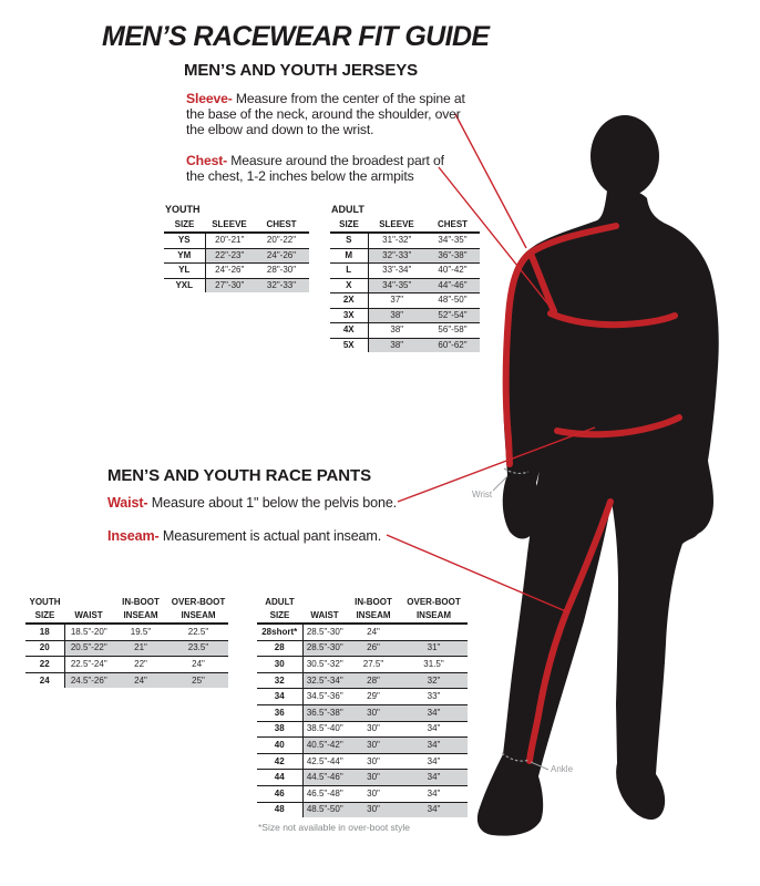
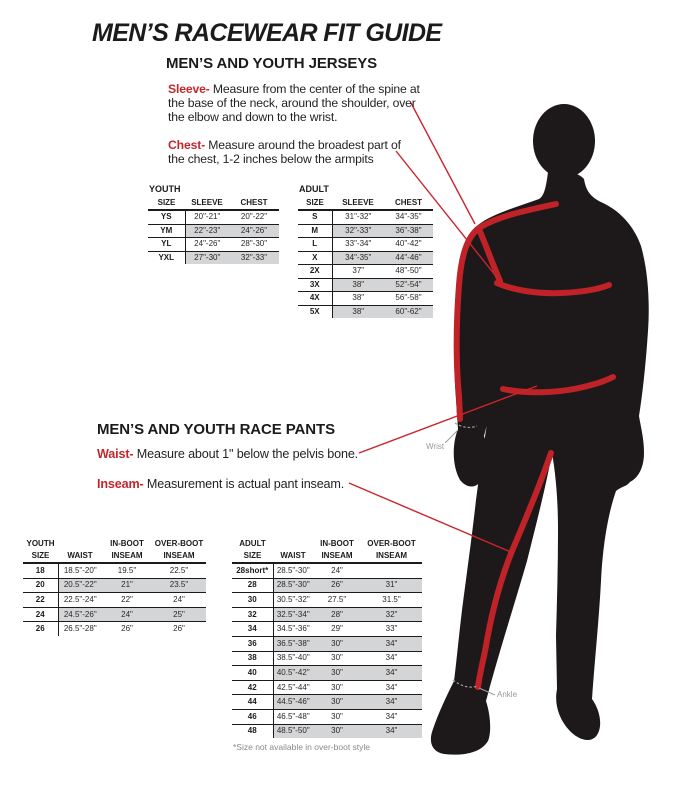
  MEN’S RACEWEAR FIT GUIDE
  MEN’S AND YOUTH JERSEYS
  Sleeve- Measure from the center of the spine at the base of the neck, around the shoulder, over the elbow and down to the wrist.
  Chest- Measure around the broadest part of the chest, 1-2 inches below the armpits
  YOUTH
  SIZE	SLEEVE	CHEST
  YS	20"-21"	20"-22"
  YM	22"-23"	24"-26"
  YL	24"-26"	28"-30"
  YXL	27"-30"	32"-33"
  ADULT
  SIZE	SLEEVE	CHEST
  S	31"-32"	34"-35"
  M	32"-33"	36"-38"
  L	33"-34"	40"-42"
  X	34"-35"	44"-46"
  2X	37"	48"-50"
  3X	38"	52"-54"
  4X	38"	56"-58"
  5X	38"	60"-62"
  MEN’S AND YOUTH RACE PANTS
  Waist- Measure about 1" below the pelvis bone.
  Inseam- Measurement is actual pant inseam.
  YOUTH		IN-BOOT	OVER-BOOT
  SIZE	WAIST	INSEAM	INSEAM
  18	18.5"-20"	19.5"	22.5"
  20	20.5"-22"	21"	23.5"
  22	22.5"-24"	22"	24"
  24	24.5"-26"	24"	25"
+ 26	26.5"-28"	26"	26"
  ADULT		IN-BOOT	OVER-BOOT
  SIZE	WAIST	INSEAM	INSEAM
  28short*	28.5"-30"	24"
  28	28.5"-30"	26"	31"
  30	30.5"-32"	27.5"	31.5"
  32	32.5"-34"	28"	32"
  34	34.5"-36"	29"	33"
  36	36.5"-38"	30"	34"
  38	38.5"-40"	30"	34"
  40	40.5"-42"	30"	34"
  42	42.5"-44"	30"	34"
  44	44.5"-46"	30"	34"
  46	46.5"-48"	30"	34"
  48	48.5"-50"	30"	34"
  *Size not available in over-boot style
  Wrist
  Ankle
